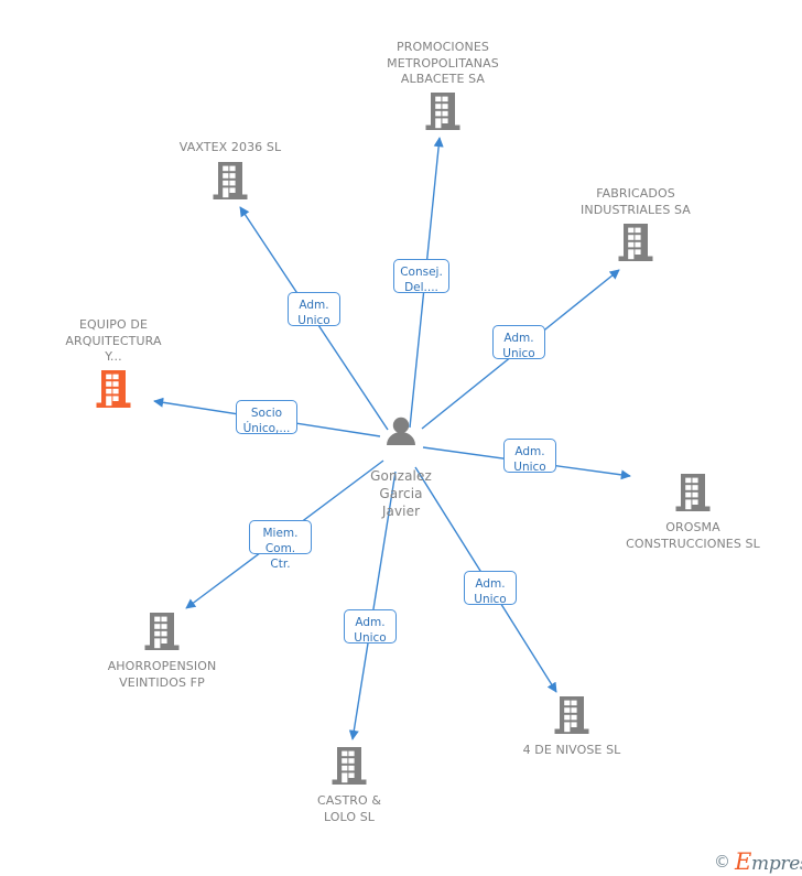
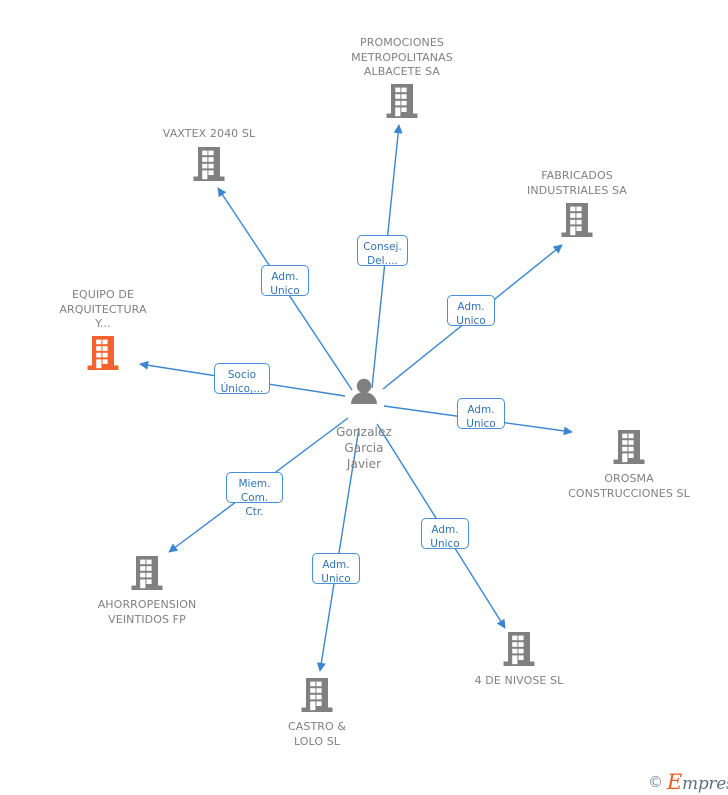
  PROMOCIONES
  METROPOLITANAS
  ALBACETE SA
- VAXTEX 2036 SL
+ VAXTEX 2040 SL
  FABRICADOS
  INDUSTRIALES SA
  EQUIPO DE
  ARQUITECTURA
  Y...
  OROSMA
  CONSTRUCCIONES SL
  AHORROPENSION
  VEINTIDOS FP
  CASTRO &
  LOLO SL
  4 DE NIVOSE SL
  Gonzalez
  Garcia
  Javier
  Consej.
  Del....
  Adm.
  Unico
  Adm.
  Unico
  Socio
  Único,...
  Adm.
  Unico
  Miem.
  Com. Ctr.
  Adm.
  Unico
  Adm.
  Unico
  ©
